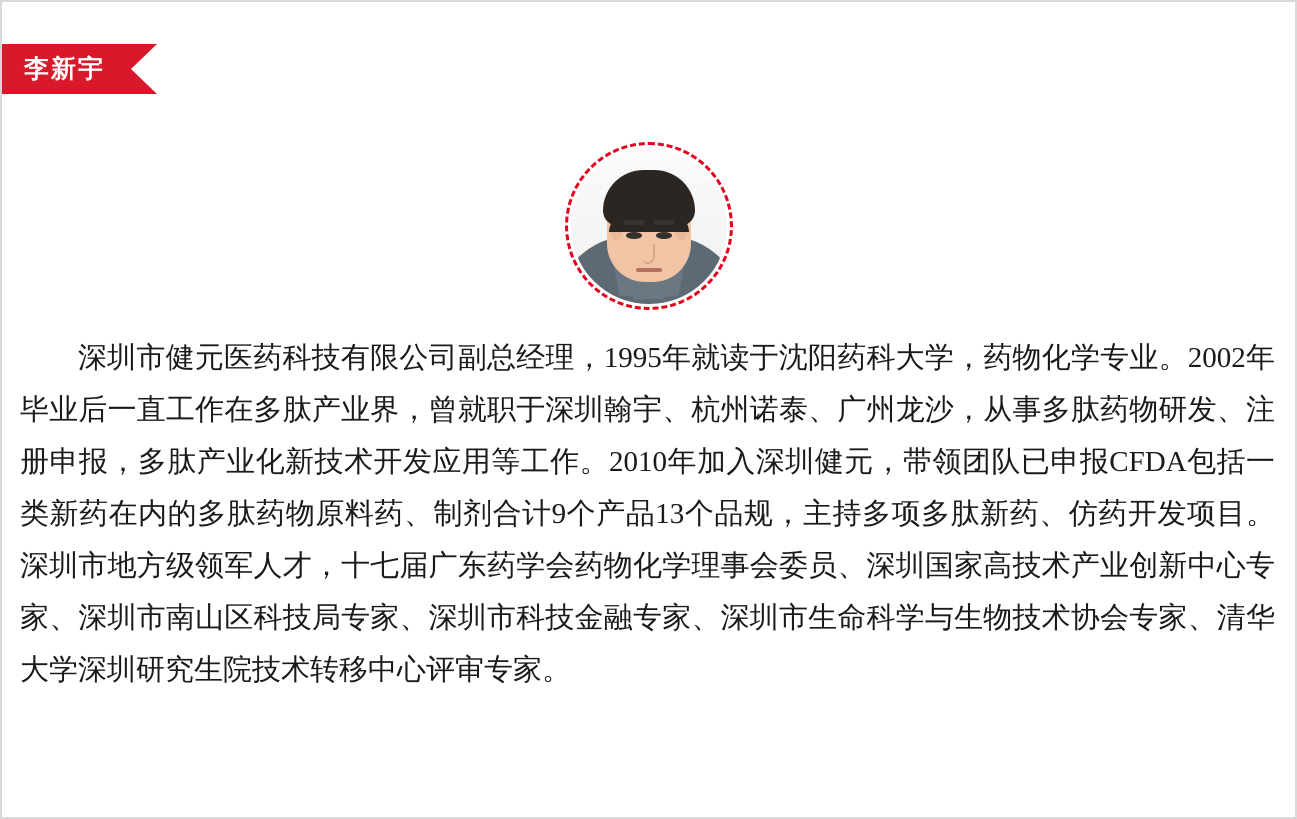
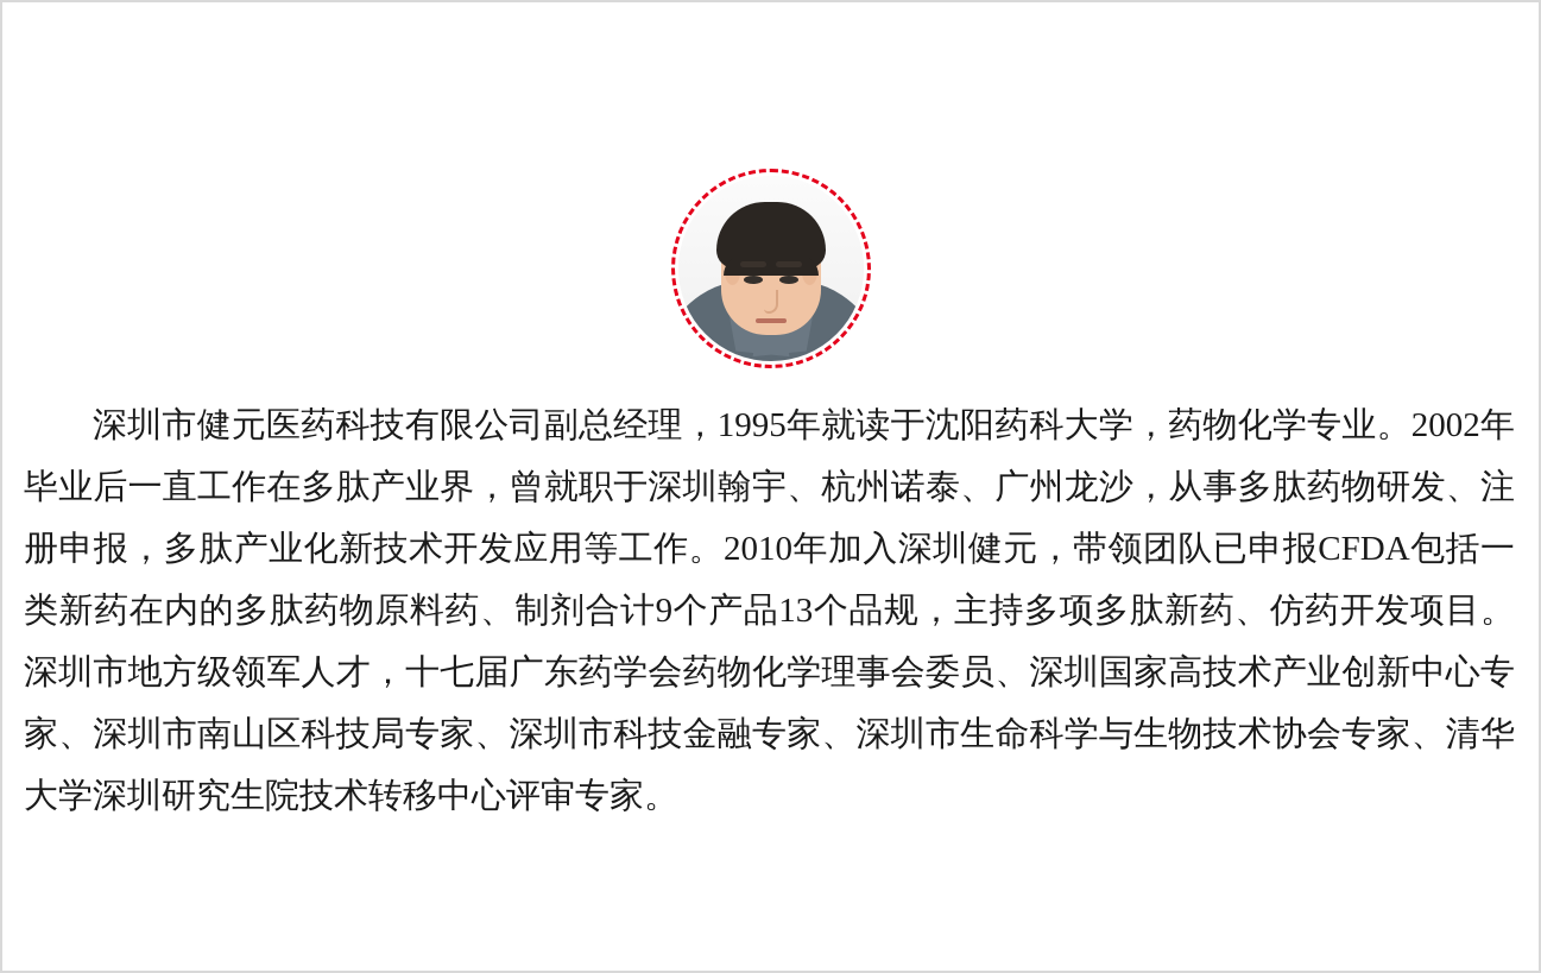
- 李新宇
  深圳市健元医药科技有限公司副总经理，1995年就读于沈阳药科大学，药物化学专业。2002年毕业后一直工作在多肽产业界，曾就职于深圳翰宇、杭州诺泰、广州龙沙，从事多肽药物研发、注册申报，多肽产业化新技术开发应用等工作。2010年加入深圳健元，带领团队已申报CFDA包括一类新药在内的多肽药物原料药、制剂合计9个产品13个品规，主持多项多肽新药、仿药开发项目。深圳市地方级领军人才，十七届广东药学会药物化学理事会委员、深圳国家高技术产业创新中心专家、深圳市南山区科技局专家、深圳市科技金融专家、深圳市生命科学与生物技术协会专家、清华大学深圳研究生院技术转移中心评审专家。
